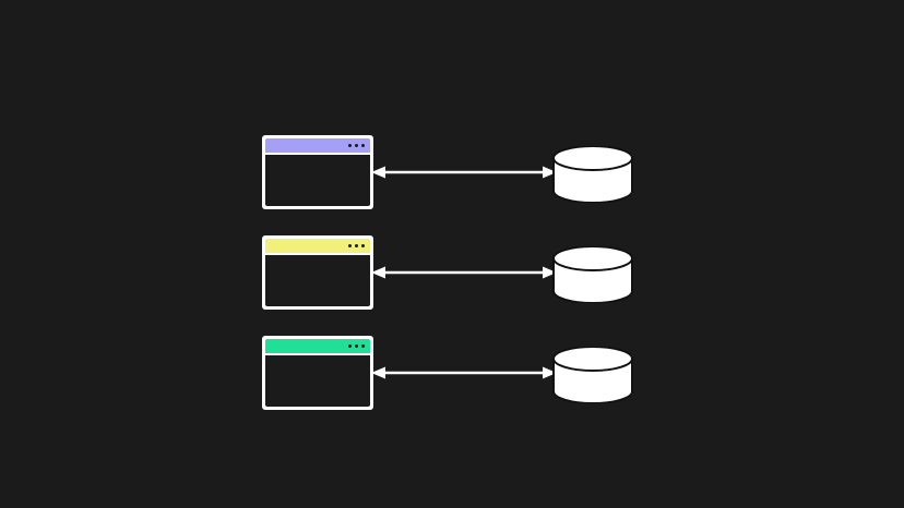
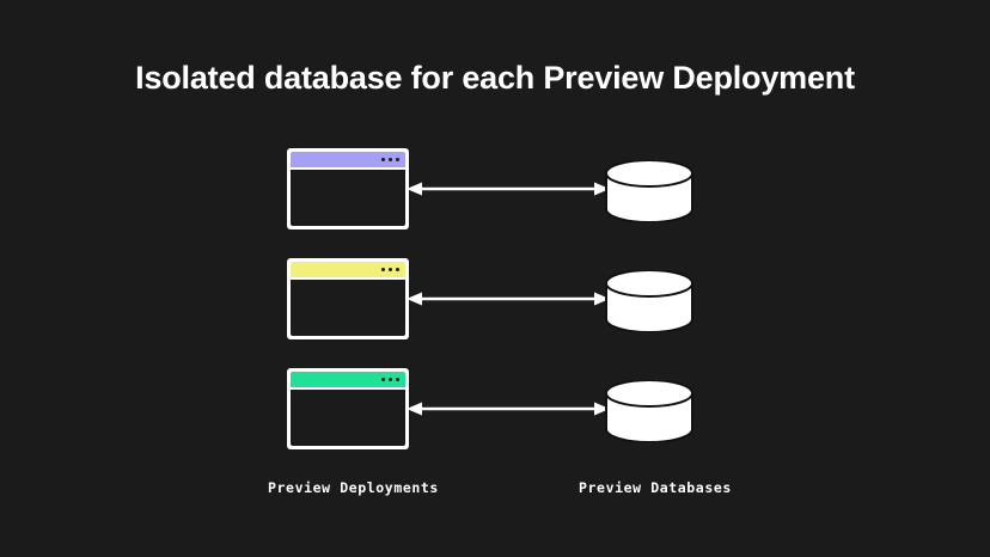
+ Isolated database for each Preview Deployment
+ Preview Deployments
+ Preview Databases
